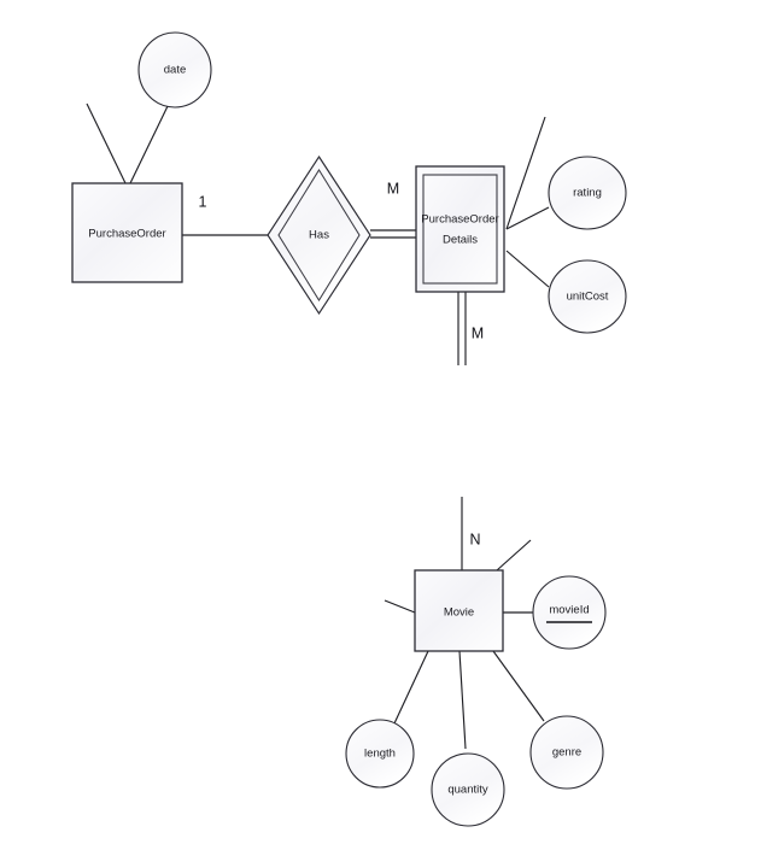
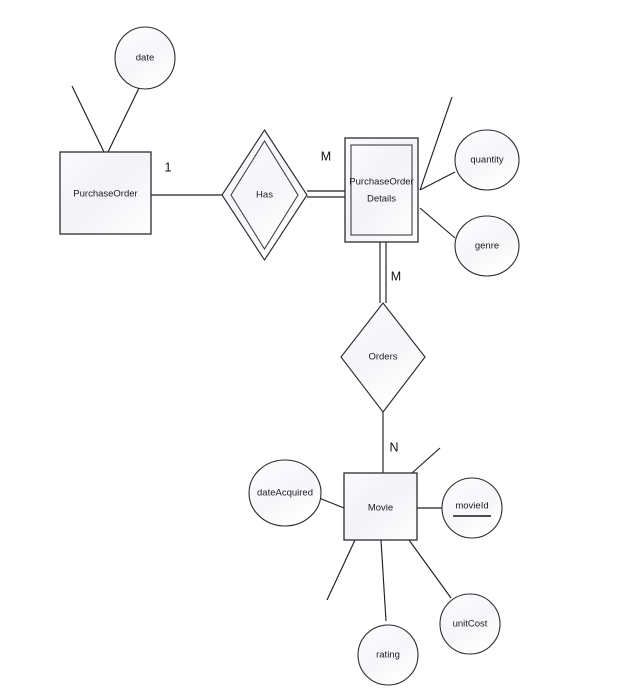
  date
  PurchaseOrder
  1
  Has
  M
  PurchaseOrder
  Details
- rating
+ quantity
- unitCost
+ genre
  M
+ Orders
  N
  Movie
+ dateAcquired
  movieId
- length
- quantity
+ rating
- genre
+ unitCost
